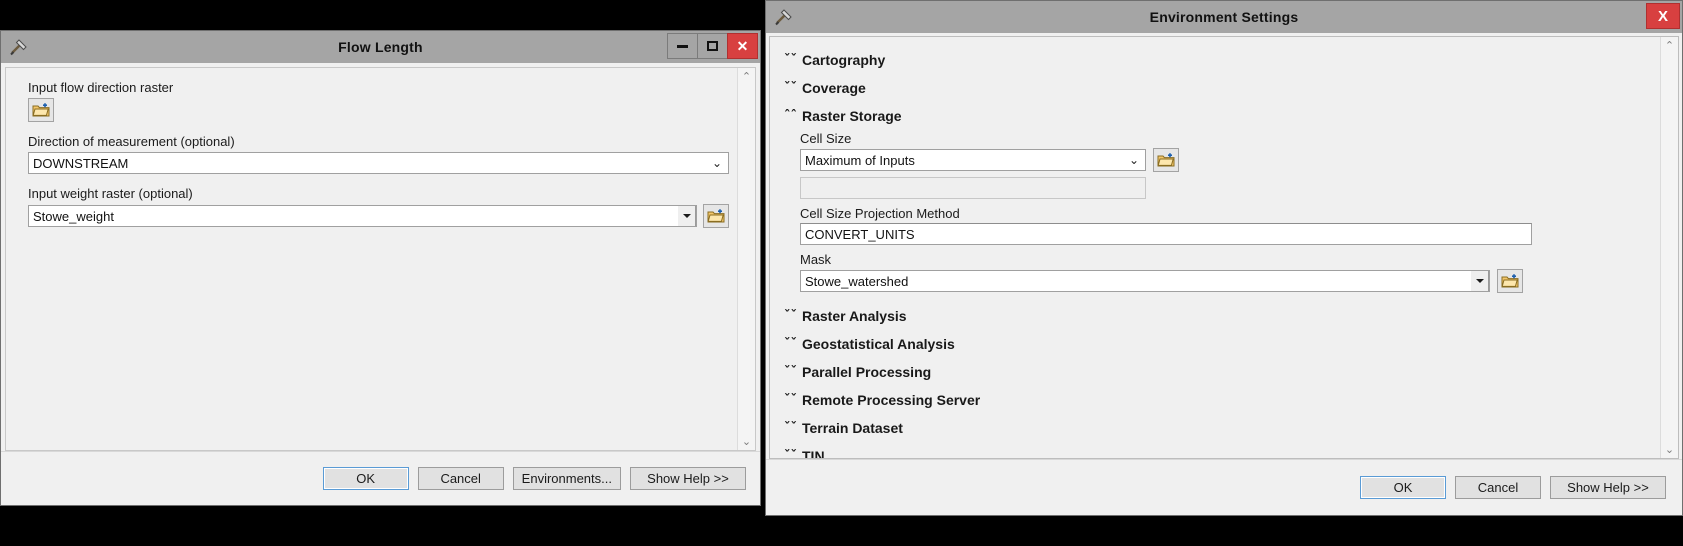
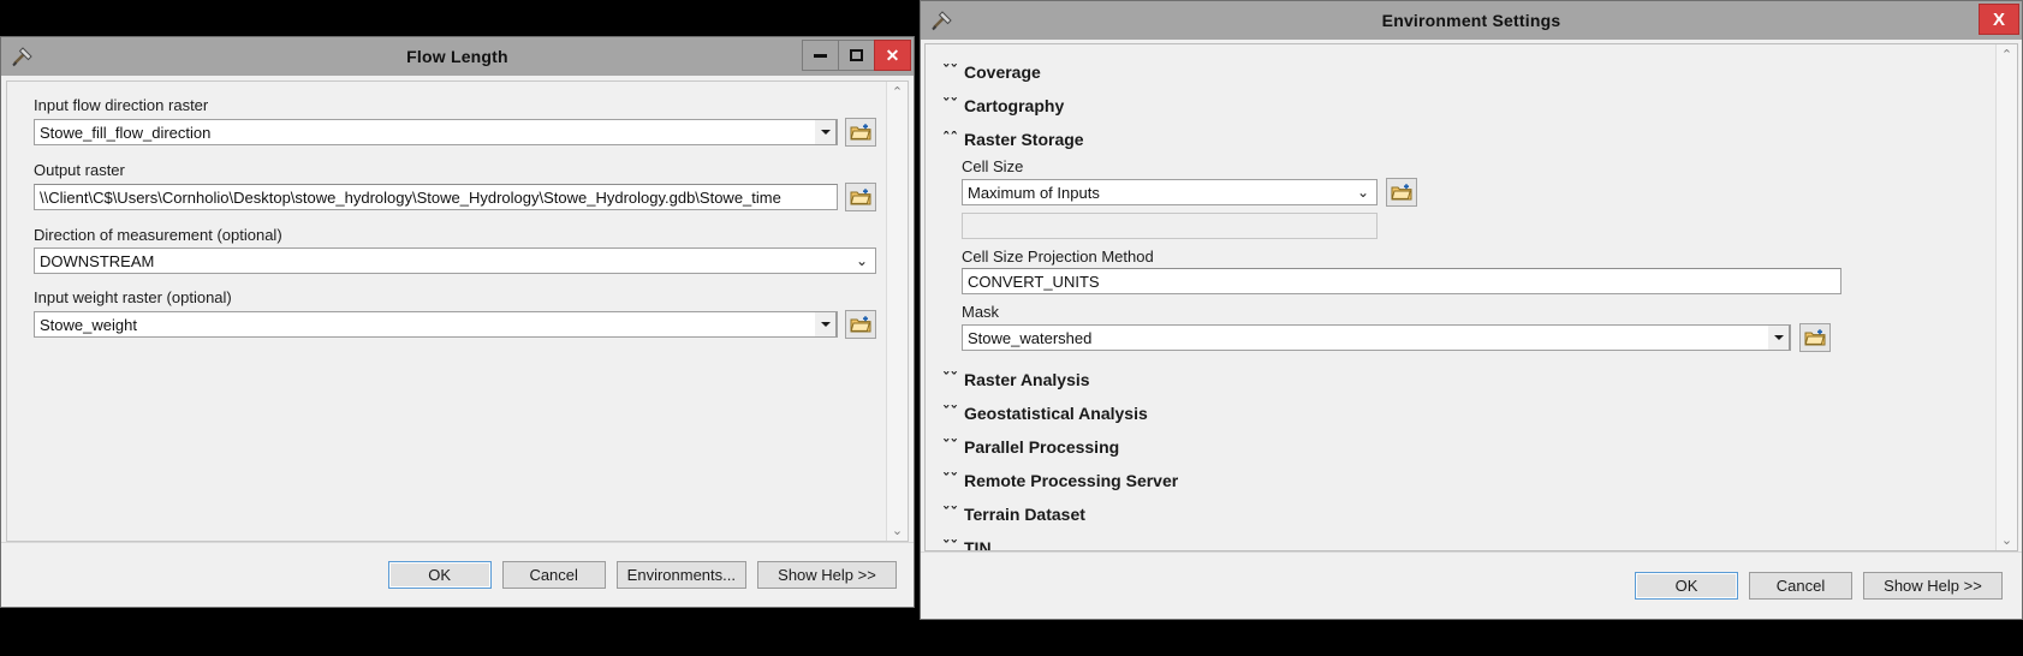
  Flow Length
  ✕
  Input flow direction raster
+ Stowe_fill_flow_direction
+ Output raster
+ \\Client\C$\Users\Cornholio\Desktop\stowe_hydrology\Stowe_Hydrology\Stowe_Hydrology.gdb\Stowe_time
  Direction of measurement (optional)
  DOWNSTREAM
  ⌄
  Input weight raster (optional)
  Stowe_weight
  ⌃
  ⌄
  OK
  Cancel
  Environments...
  Show Help >>
  Environment Settings
  X
  ˇˇ
- Cartography
+ Coverage
  ˇˇ
- Coverage
+ Cartography
  ˆˆ
  Raster Storage
  Cell Size
  Maximum of Inputs
  ⌄
  Cell Size Projection Method
  CONVERT_UNITS
  Mask
  Stowe_watershed
  ˇˇ
  Raster Analysis
  ˇˇ
  Geostatistical Analysis
  ˇˇ
  Parallel Processing
  ˇˇ
  Remote Processing Server
  ˇˇ
  Terrain Dataset
  ˇˇ
  TIN
  ⌃
  ⌄
  OK
  Cancel
  Show Help >>
